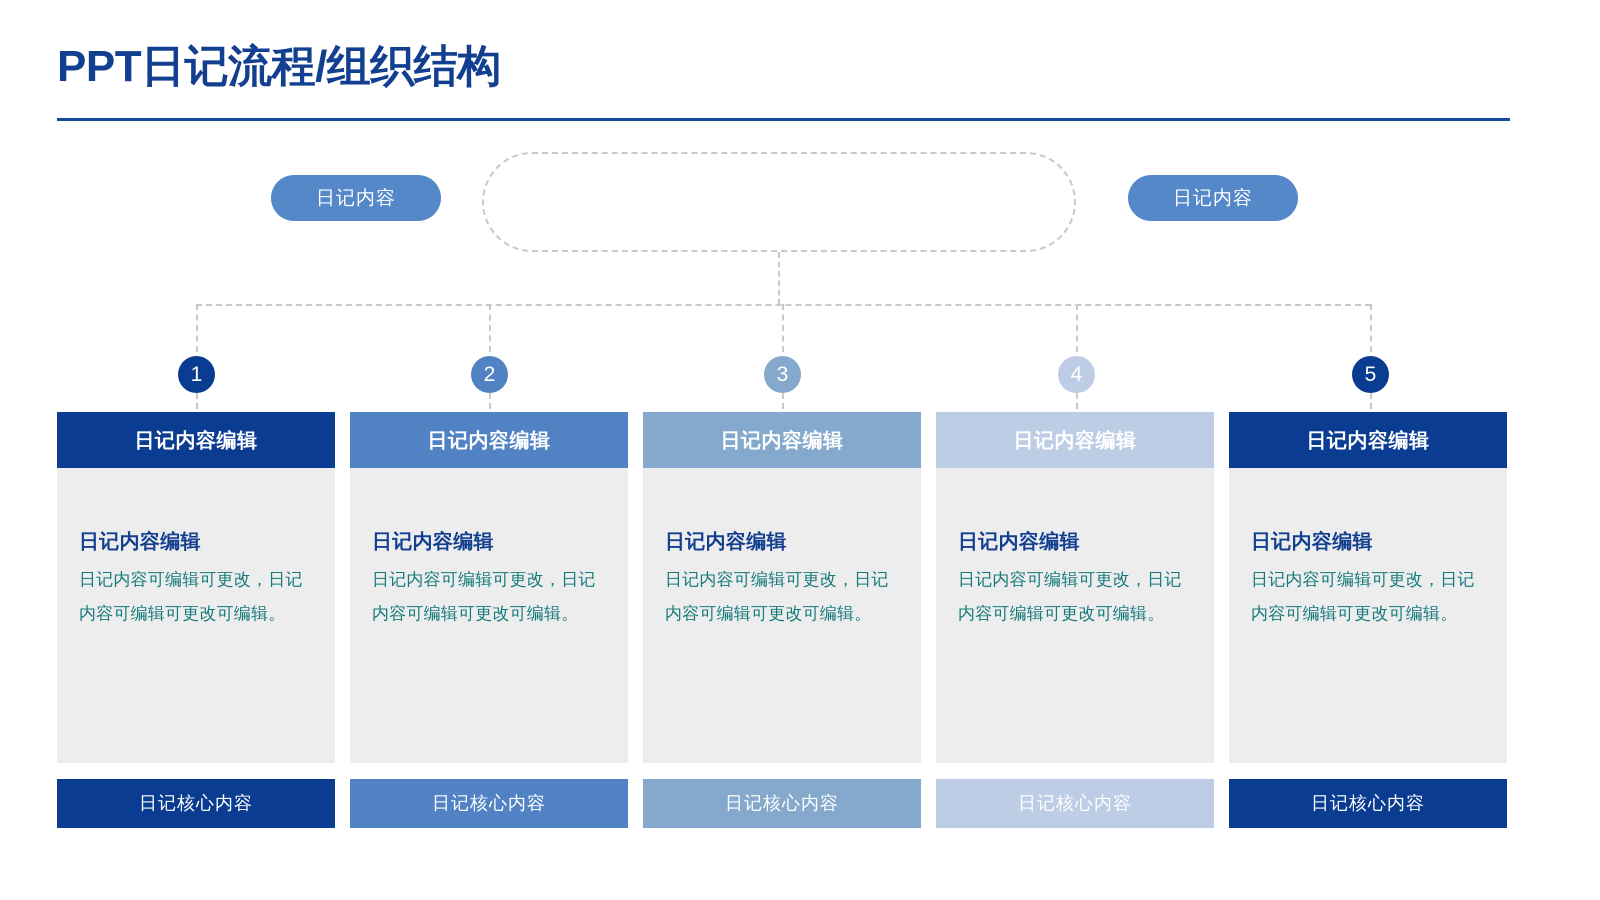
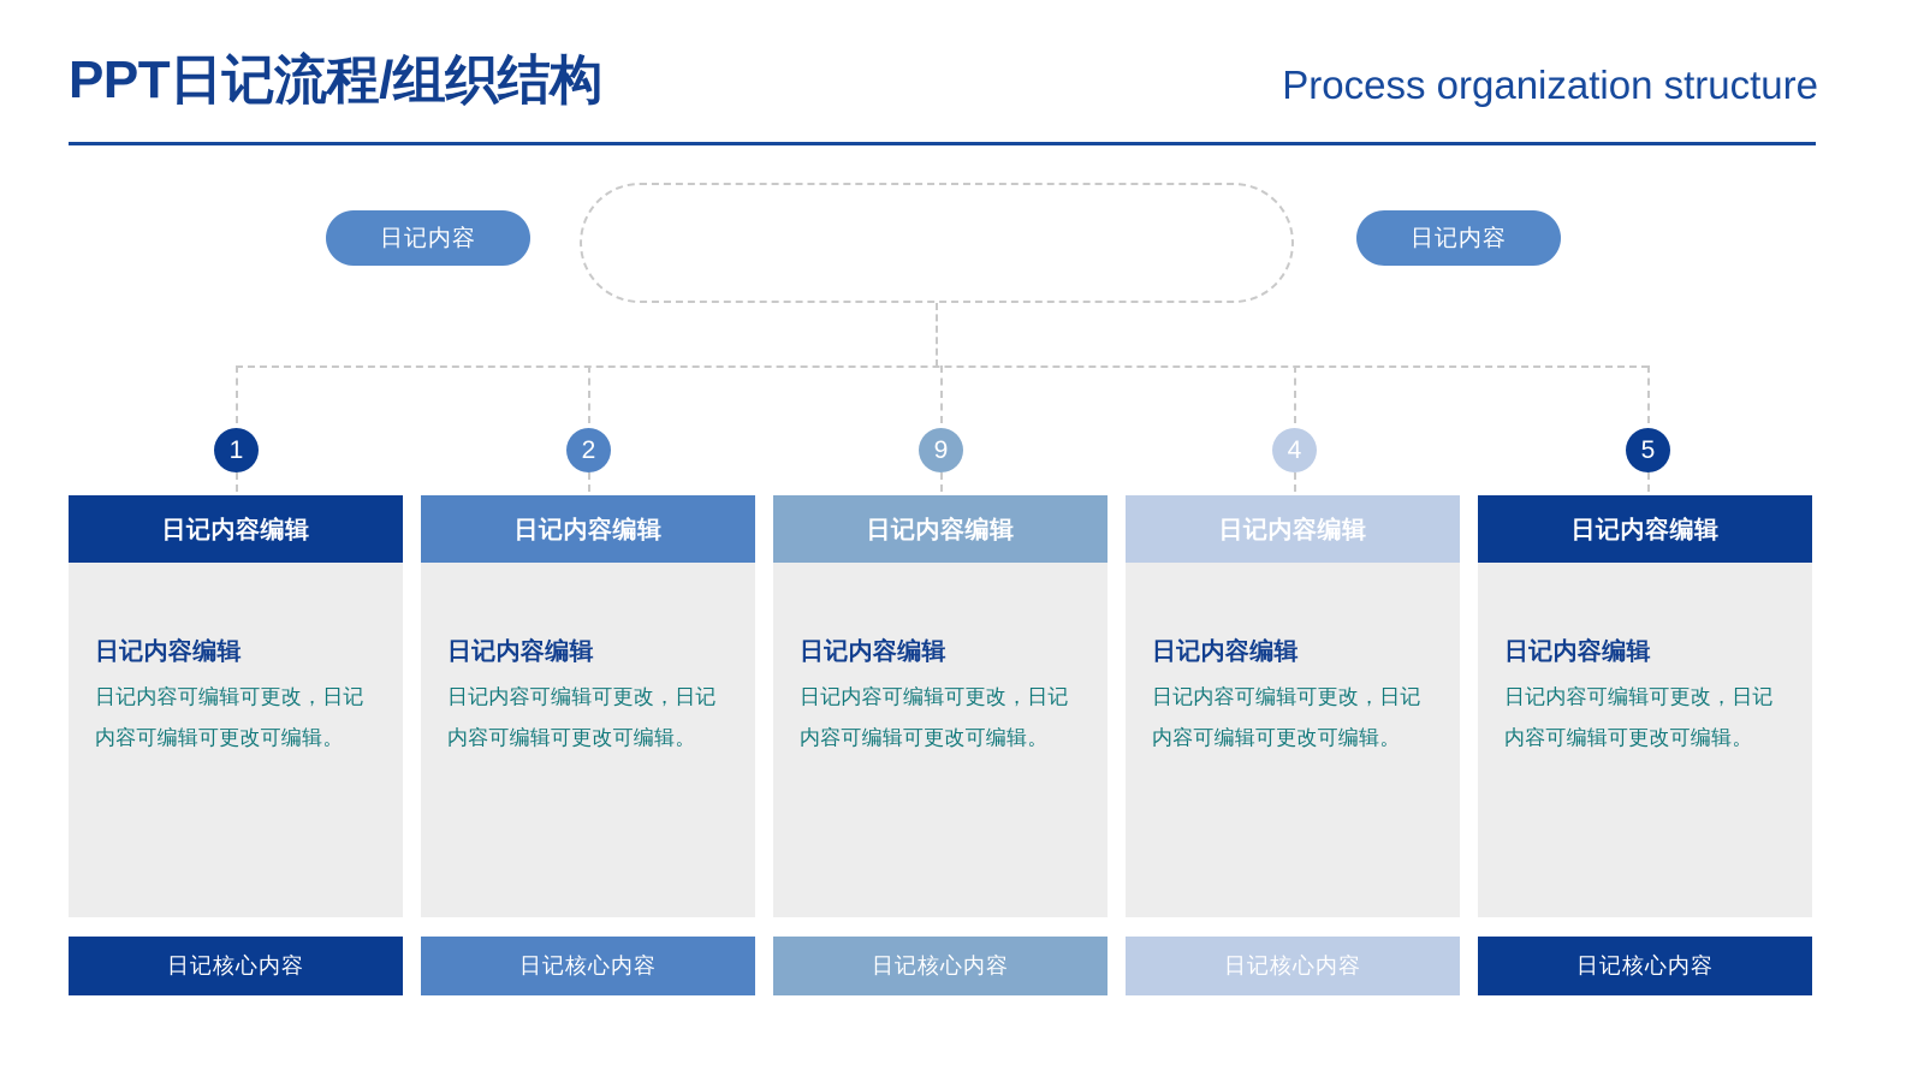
  PPT日记流程/组织结构
+ Process organization structure
  日记内容
  日记内容
  1
  2
- 3
+ 9
  4
  5
  日记内容编辑
  日记内容编辑
  日记内容可编辑可更改，日记内容可编辑可更改可编辑。
  日记核心内容
  日记内容编辑
  日记内容编辑
  日记内容可编辑可更改，日记内容可编辑可更改可编辑。
  日记核心内容
  日记内容编辑
  日记内容编辑
  日记内容可编辑可更改，日记内容可编辑可更改可编辑。
  日记核心内容
  日记内容编辑
  日记内容编辑
  日记内容可编辑可更改，日记内容可编辑可更改可编辑。
  日记核心内容
  日记内容编辑
  日记内容编辑
  日记内容可编辑可更改，日记内容可编辑可更改可编辑。
  日记核心内容
